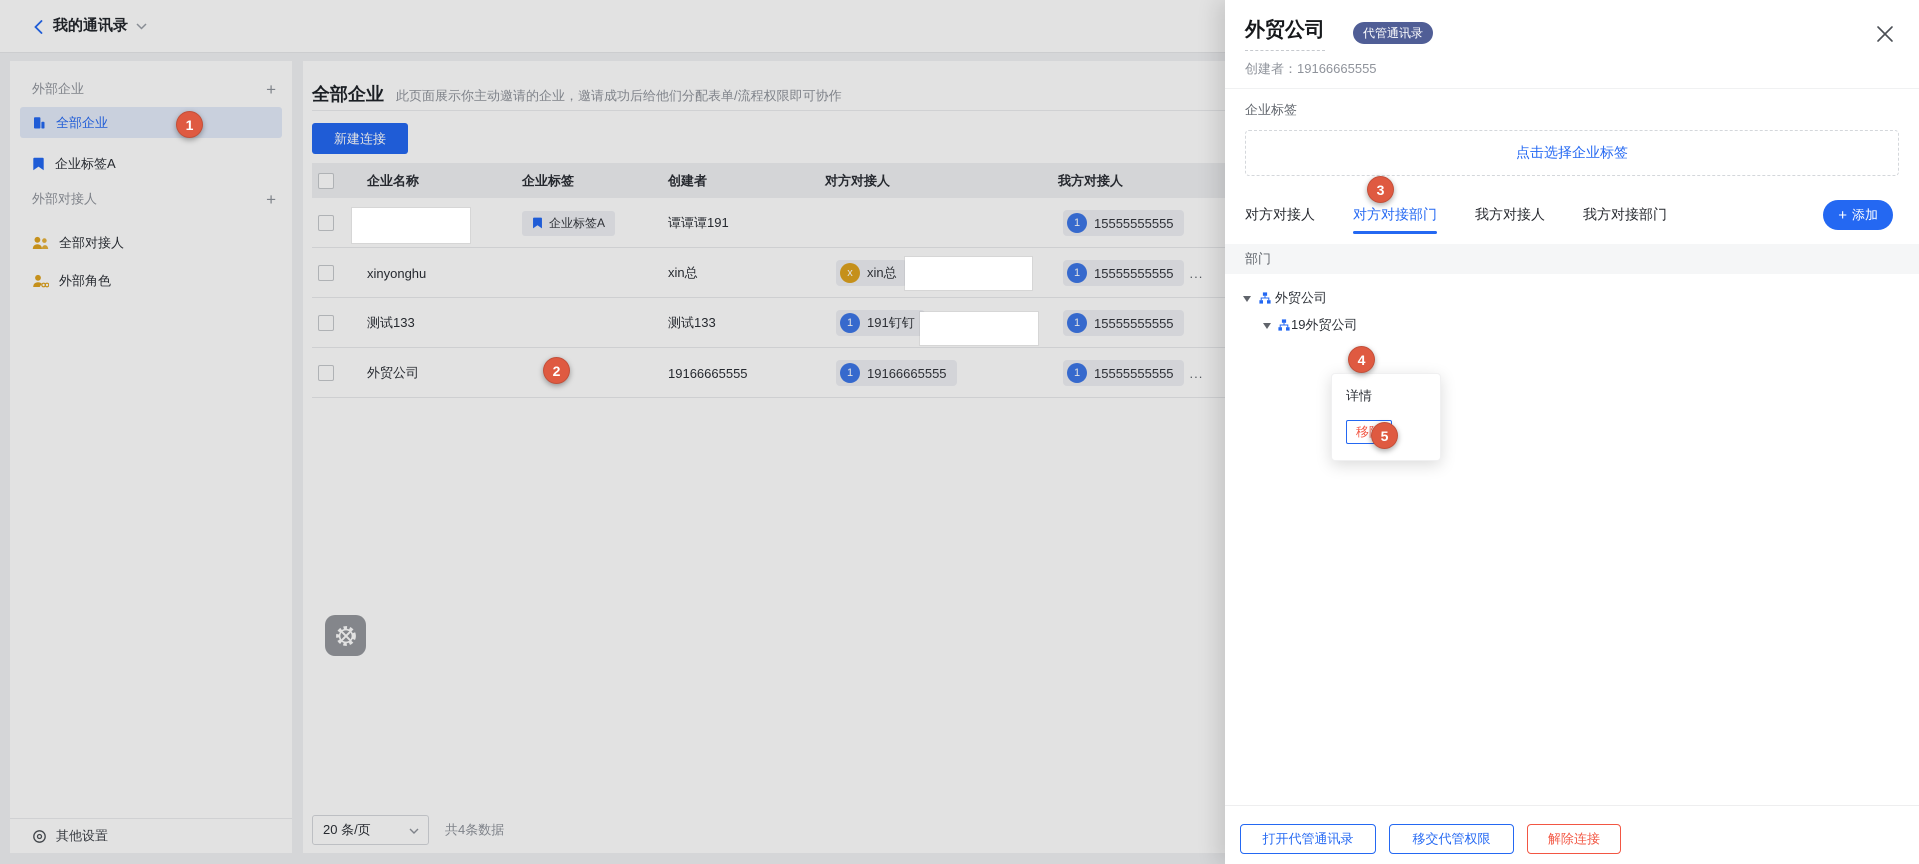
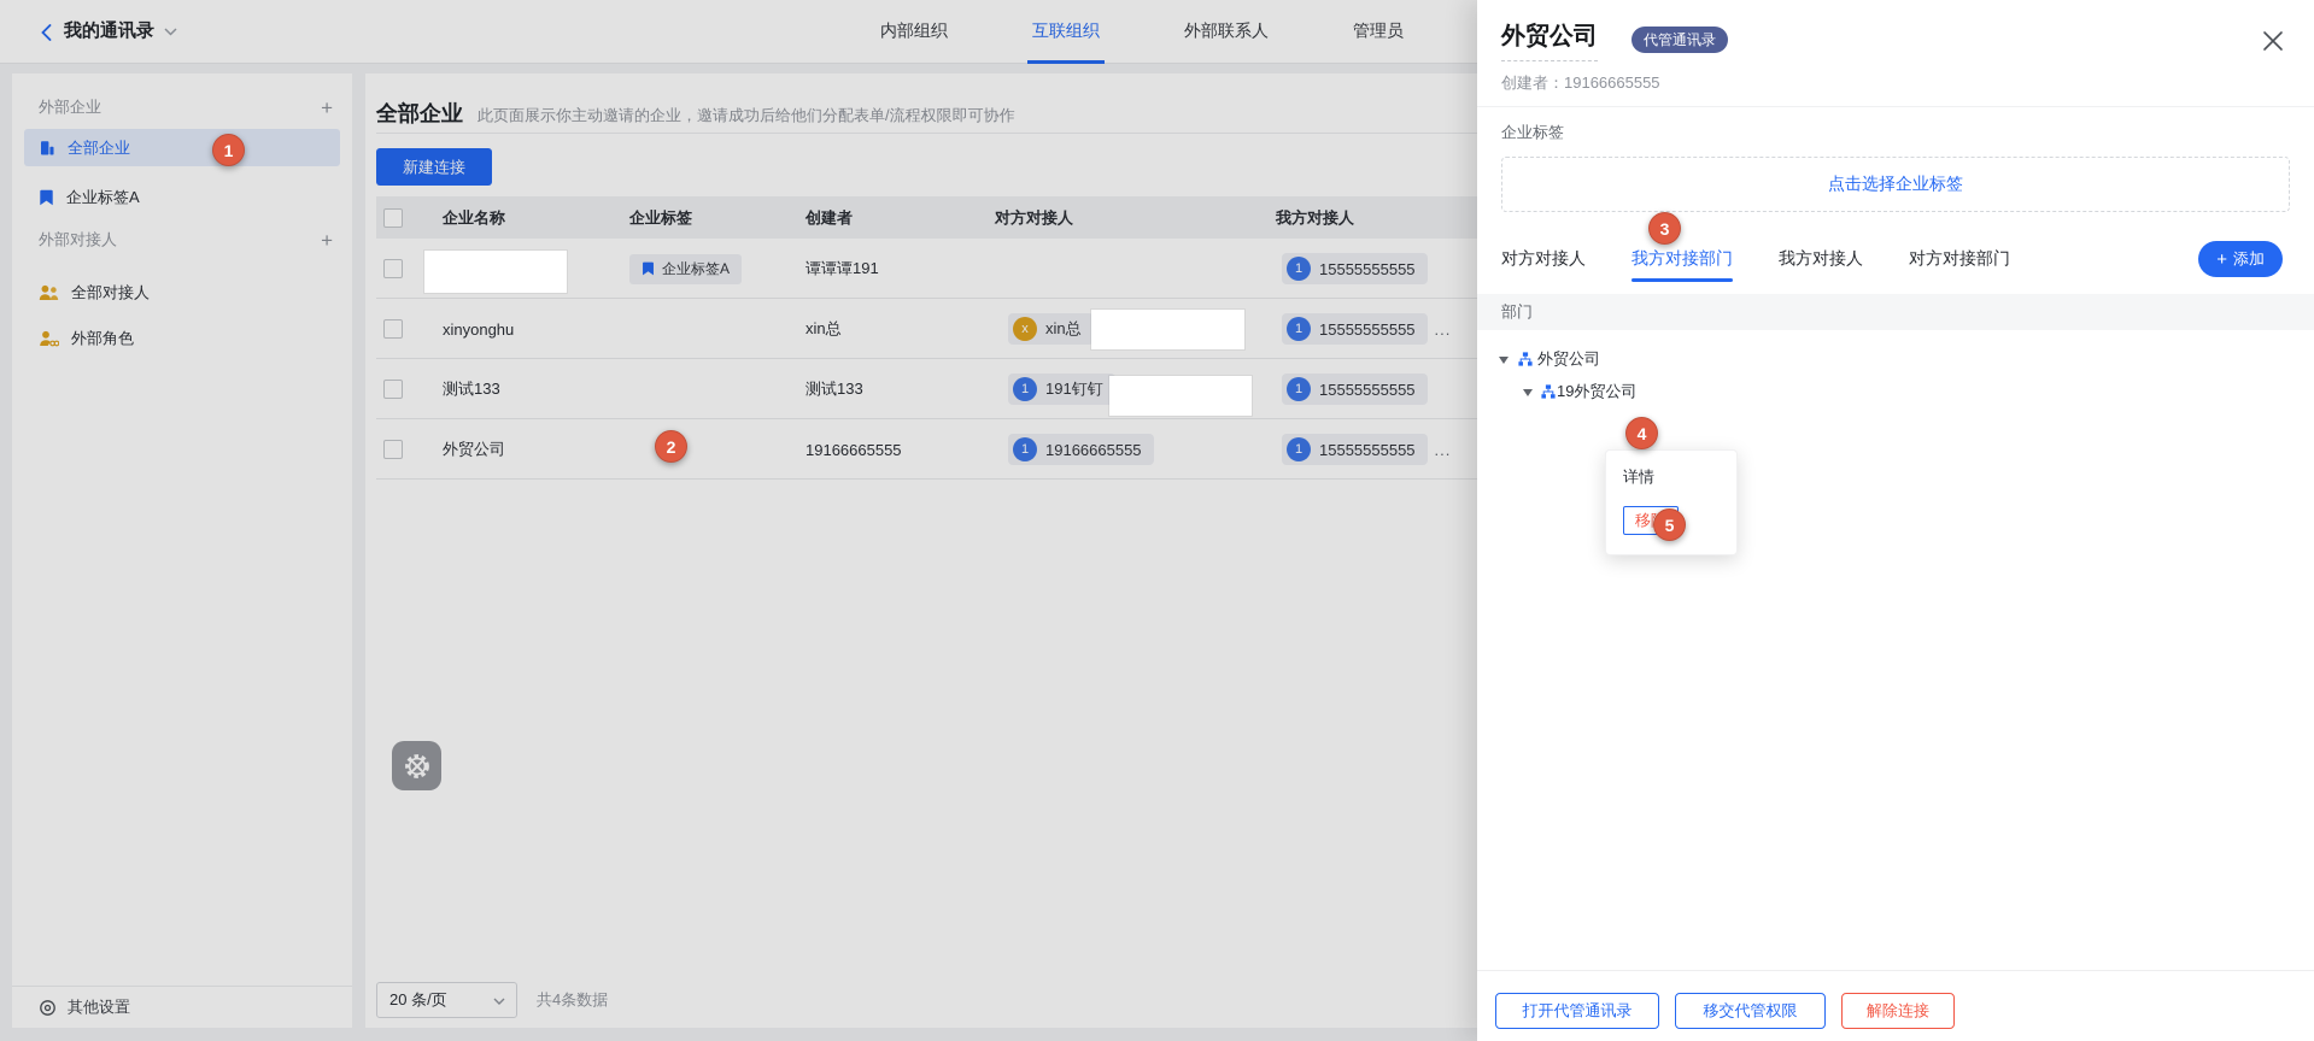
  我的通讯录
+ 内部组织
+ 互联组织
+ 外部联系人
+ 管理员
  外部企业
  +
  全部企业
  企业标签A
  外部对接人
  +
  全部对接人
  外部角色
  其他设置
  全部企业
  此页面展示你主动邀请的企业，邀请成功后给他们分配表单/流程权限即可协作
  新建连接
  企业名称
  企业标签
  创建者
  对方对接人
  我方对接人
  企业标签A
  谭谭谭191
  1
  15555555555
  xinyonghu
  xin总
  x
  xin总
  1
  15555555555
  ...
  测试133
  测试133
  1
  191钉钉
  1
  15555555555
  外贸公司
  19166665555
  1
  19166665555
  1
  15555555555
  ...
  20 条/页
  共4条数据
  外贸公司
  代管通讯录
  创建者：19166665555
  企业标签
  点击选择企业标签
  对方对接人
- 对方对接部门
+ 我方对接部门
  我方对接人
- 我方对接部门
+ 对方对接部门
  +
  添加
  部门
  外贸公司
  19外贸公司
  详情
  打开代管通讯录
  移交代管权限
  解除连接
  1
  2
  3
  4
  5
